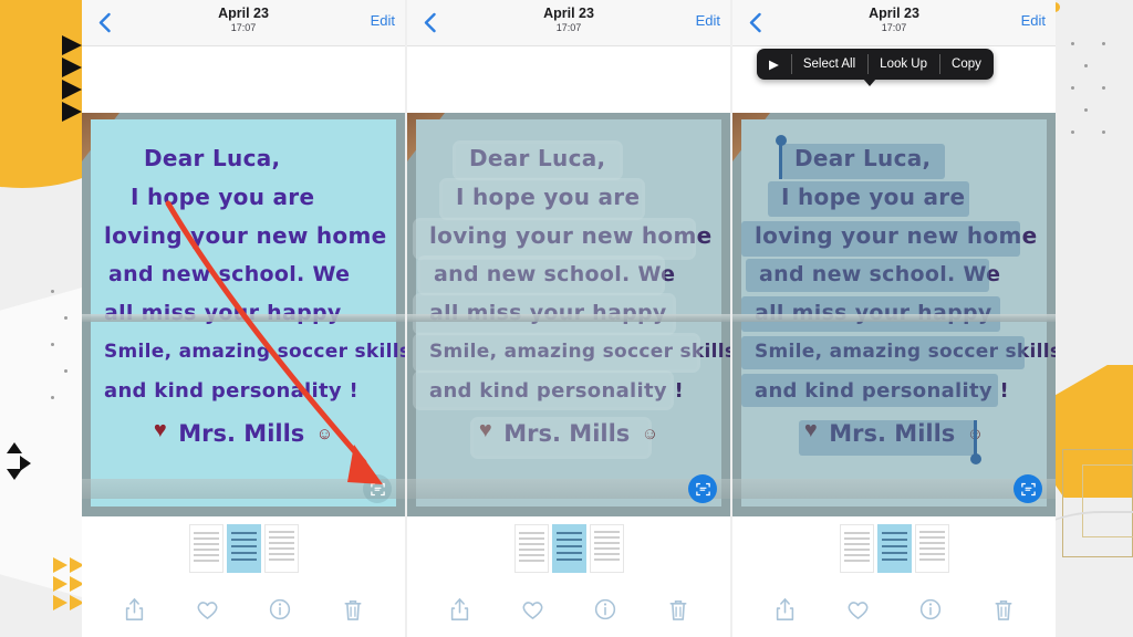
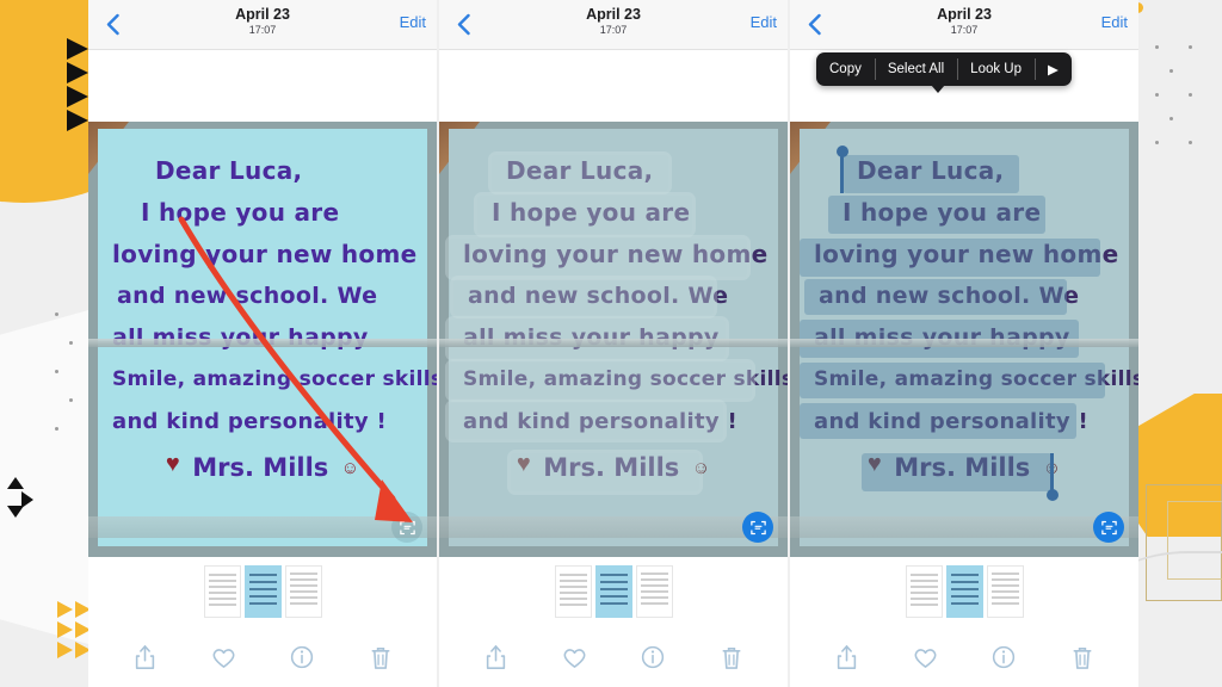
  April 23
  17:07
  Edit
  Dear Luca,
  I hope you are
  loving your new home
  and new school. We
  all miss yor happy
  Smile, amazing soccer ski
  and kind personality !
  ♥ Mrs. Mills ☺
  April 23
  17:07
  Edit
  Dear Luca,
  I hope you are
  loving your new home
  and new school. We
  all miss your happy
  Smile, amazing soccer skill
  and kind personality !
  ♥ Mrs. Mills ☺
  April 23
  17:07
  Edit
- ▶
+ Copy
  Select All
  Look Up
- Copy
+ ▶
  Dear Luca,
  I hope you are
  loving your new home
  and new school. We
  all miss your happy
  Smile, amazing soccer skill
  and kind personality !
  ♥ Mrs. Mills
